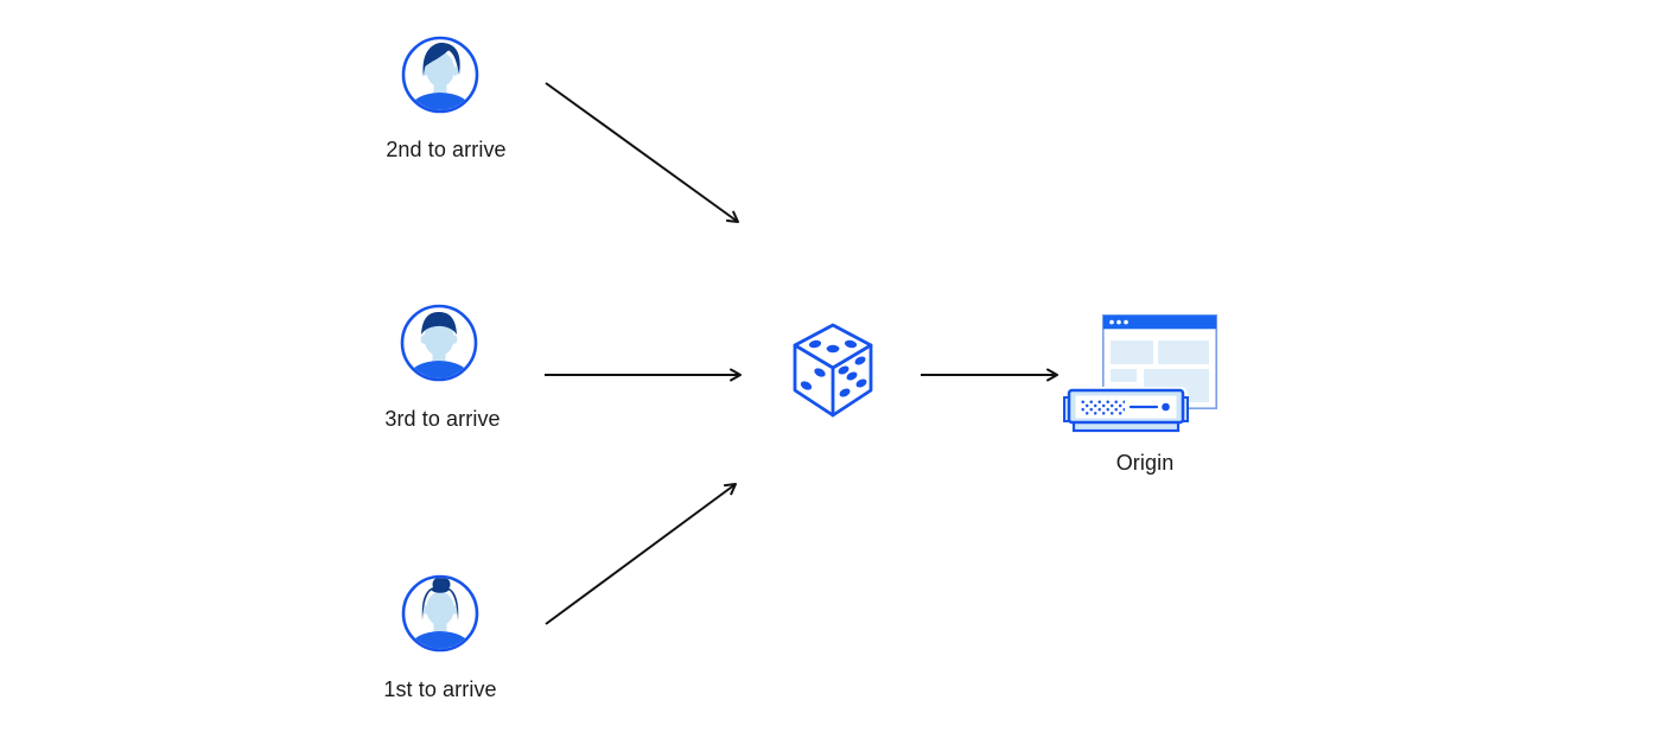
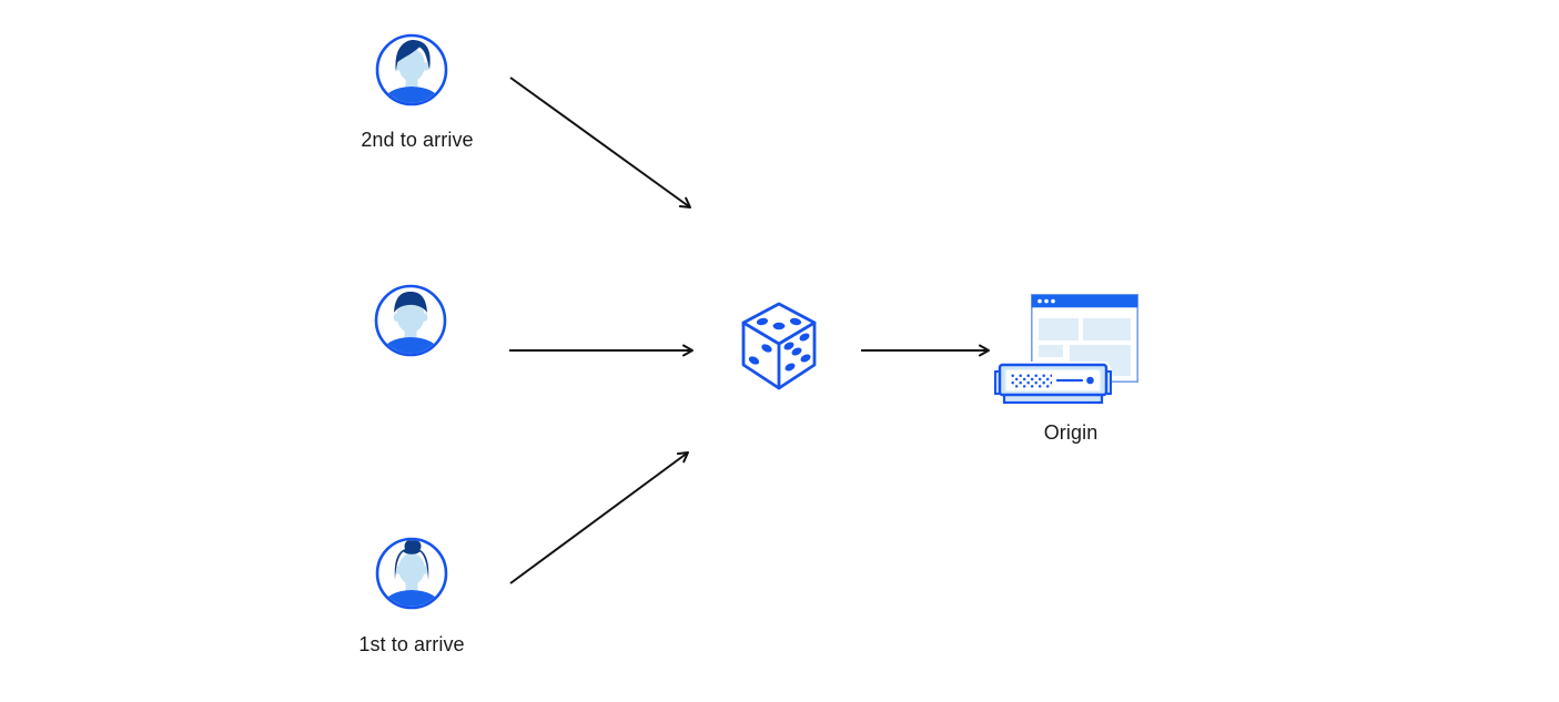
  2nd to arrive
- 3rd to arrive
  1st to arrive
  Origin
